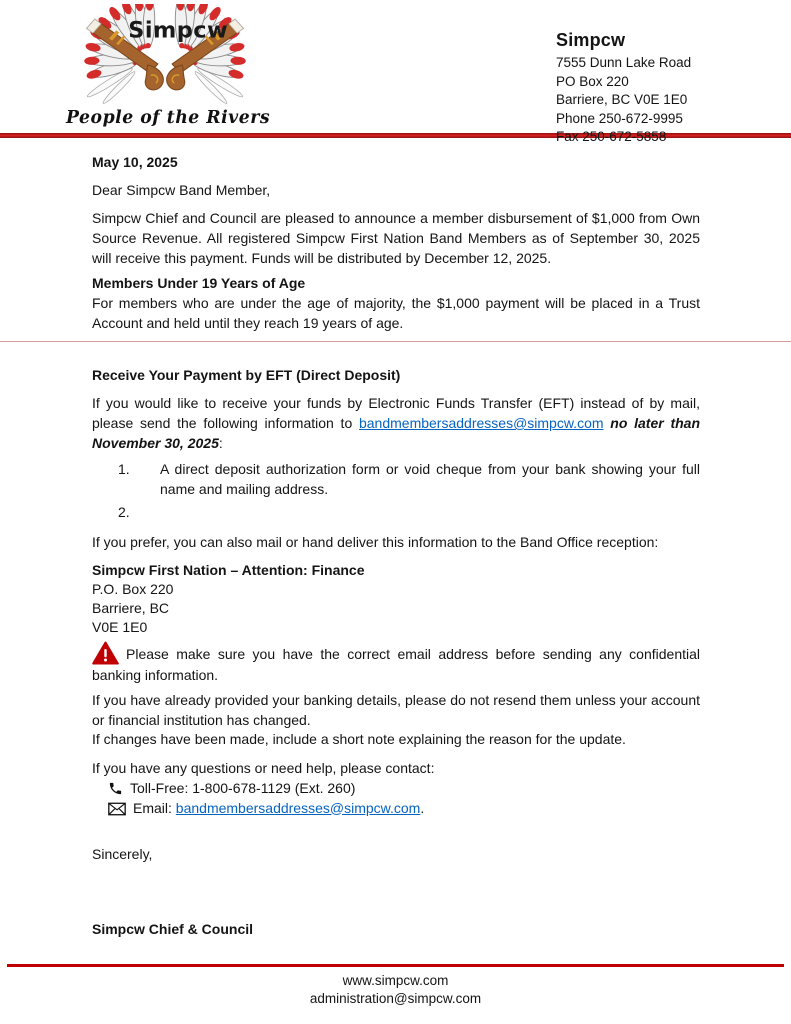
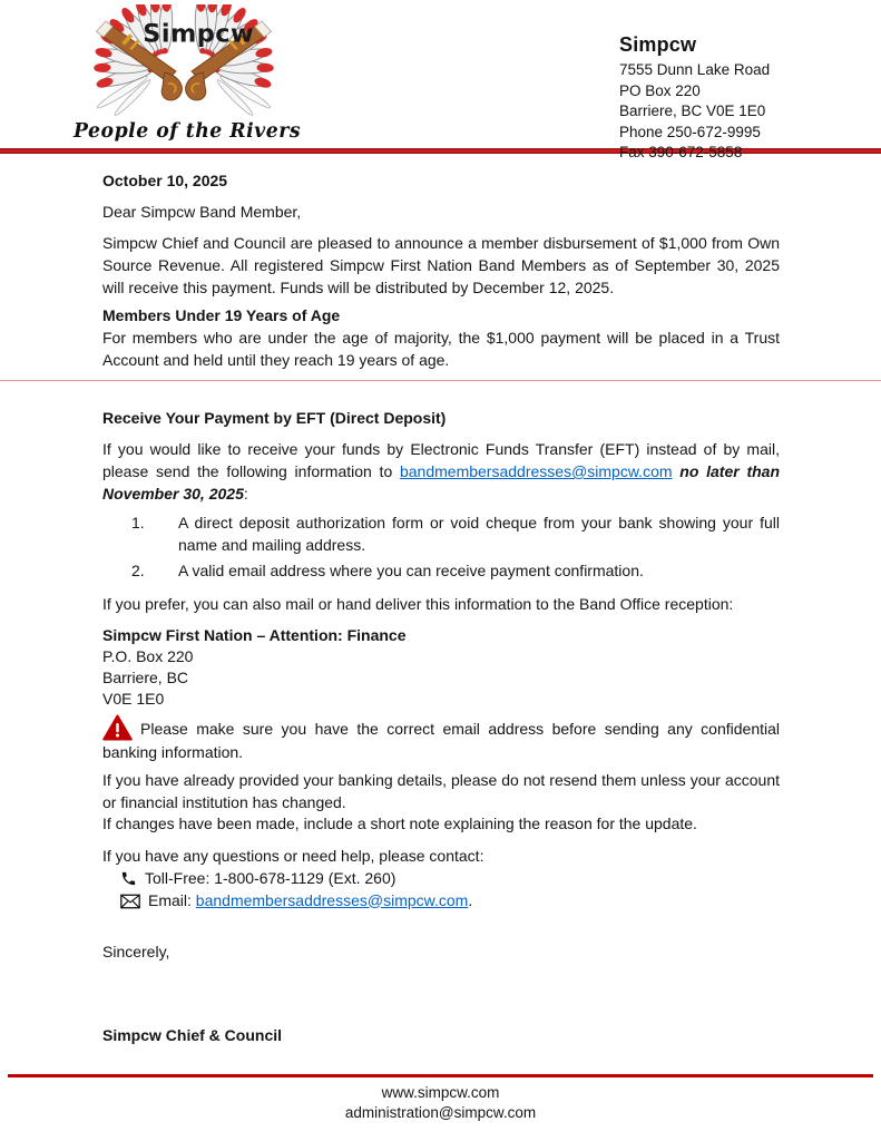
  Simpcw
  People of the Rivers
  Simpcw
  7555 Dunn Lake Road
  PO Box 220
  Barriere, BC V0E 1E0
  Phone 250-672-9995
- Fax 250-672-5858
+ Fax 390-672-5858
- May 10, 2025
+ October 10, 2025
  Dear Simpcw Band Member,
  Simpcw Chief and Council are pleased to announce a member disbursement of $1,000 from Own Source Revenue. All registered Simpcw First Nation Band Members as of September 30, 2025 will receive this payment. Funds will be distributed by December 12, 2025.
  Members Under 19 Years of Age
  For members who are under the age of majority, the $1,000 payment will be placed in a Trust Account and held until they reach 19 years of age.
  Receive Your Payment by EFT (Direct Deposit)
  If you would like to receive your funds by Electronic Funds Transfer (EFT) instead of by mail, please send the following information to bandmembersaddresses@simpcw.com no later than November 30, 2025:
  1.
  A direct deposit authorization form or void cheque from your bank showing your full name and mailing address.
  2.
+ A valid email address where you can receive payment confirmation.
  If you prefer, you can also mail or hand deliver this information to the Band Office reception:
  Simpcw First Nation – Attention: Finance
  P.O. Box 220
  Barriere, BC
  V0E 1E0
  Please make sure you have the correct email address before sending any confidential banking information.
  If you have already provided your banking details, please do not resend them unless your account or financial institution has changed.
  If changes have been made, include a short note explaining the reason for the update.
  If you have any questions or need help, please contact:
  Toll-Free: 1-800-678-1129 (Ext. 260)
  Email: bandmembersaddresses@simpcw.com.
  Sincerely,
  Simpcw Chief & Council
  www.simpcw.com
  administration@simpcw.com
